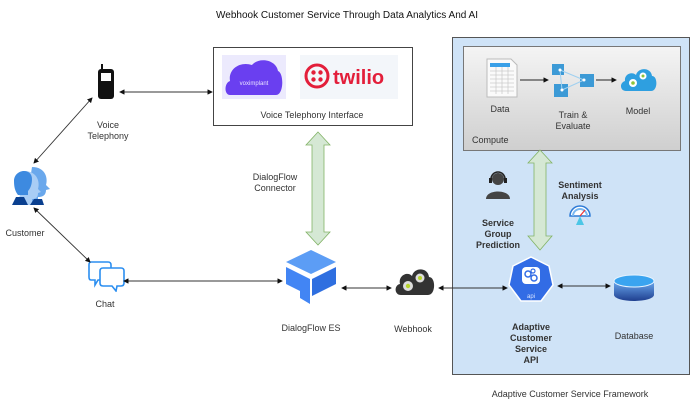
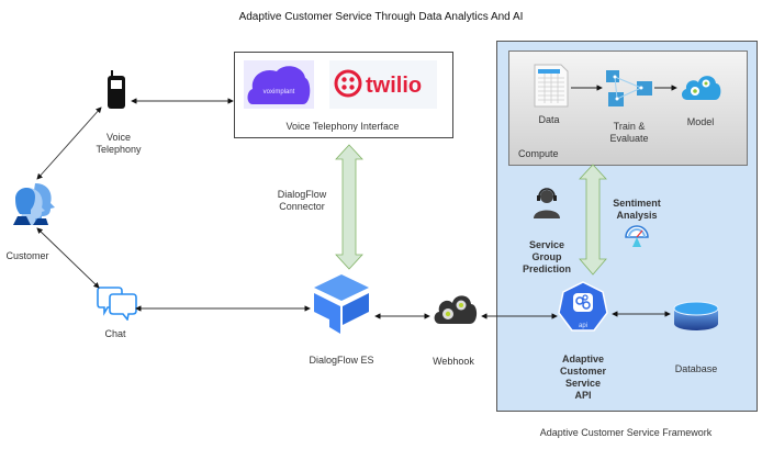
- Webhook Customer Service Through Data Analytics And AI
+ Adaptive Customer Service Through Data Analytics And AI
  Adaptive Customer Service Framework
  Compute
  Data
  Train &
  Evaluate
  Model
  Service
  Group
  Prediction
  Sentiment
  Analysis
  Adaptive
  Customer
  Service
  API
  Database
  twilio
  Voice Telephony Interface
  Voice
  Telephony
  Customer
  Chat
  DialogFlow
  Connector
  DialogFlow ES
  Webhook
